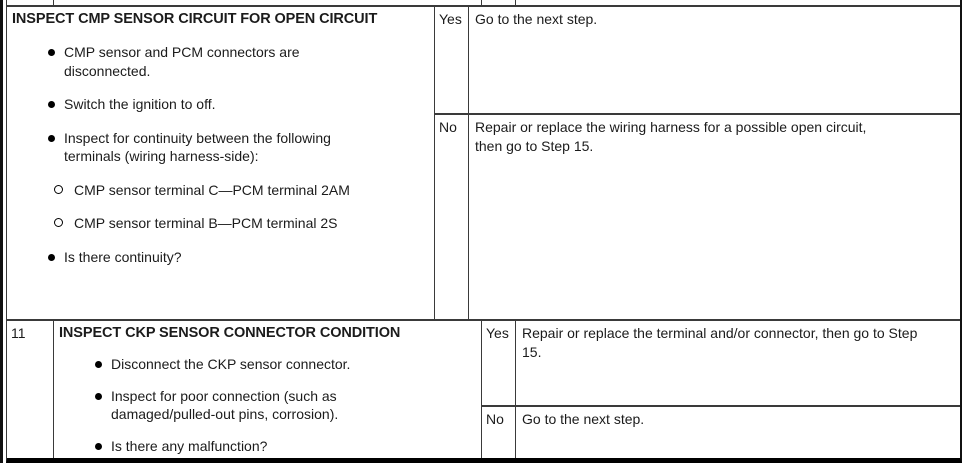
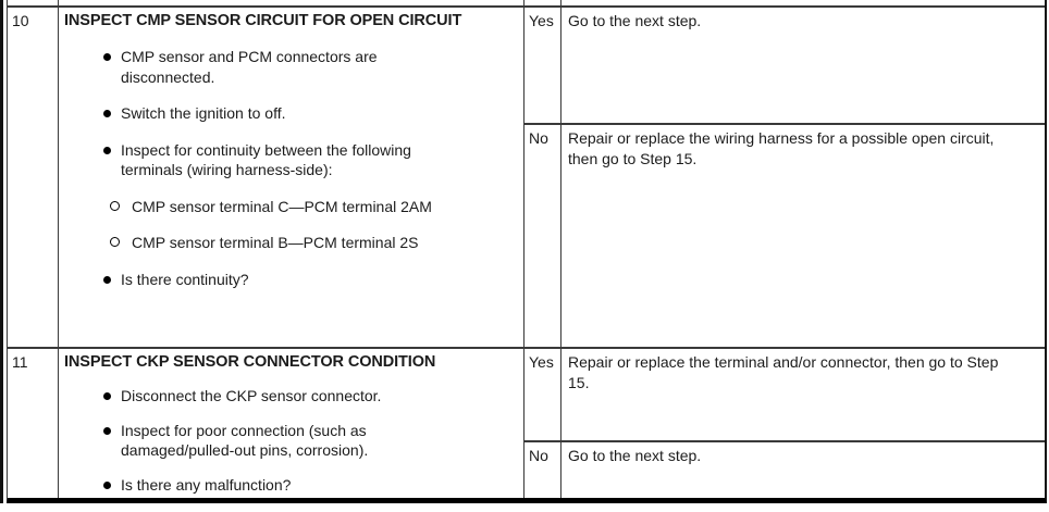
+ 10
  INSPECT CMP SENSOR CIRCUIT FOR OPEN CIRCUIT
  CMP sensor and PCM connectors are disconnected.
  Switch the ignition to off.
  Inspect for continuity between the following terminals (wiring harness-side):
  CMP sensor terminal C—PCM terminal 2AM
  CMP sensor terminal B—PCM terminal 2S
  Is there continuity?
  Yes
  Go to the next step.
  No
  Repair or replace the wiring harness for a possible open circuit, then go to Step 15.
  11
  INSPECT CKP SENSOR CONNECTOR CONDITION
  Disconnect the CKP sensor connector.
  Inspect for poor connection (such as damaged/pulled-out pins, corrosion).
  Is there any malfunction?
  Yes
  Repair or replace the terminal and/or connector, then go to Step 15.
  No
  Go to the next step.
